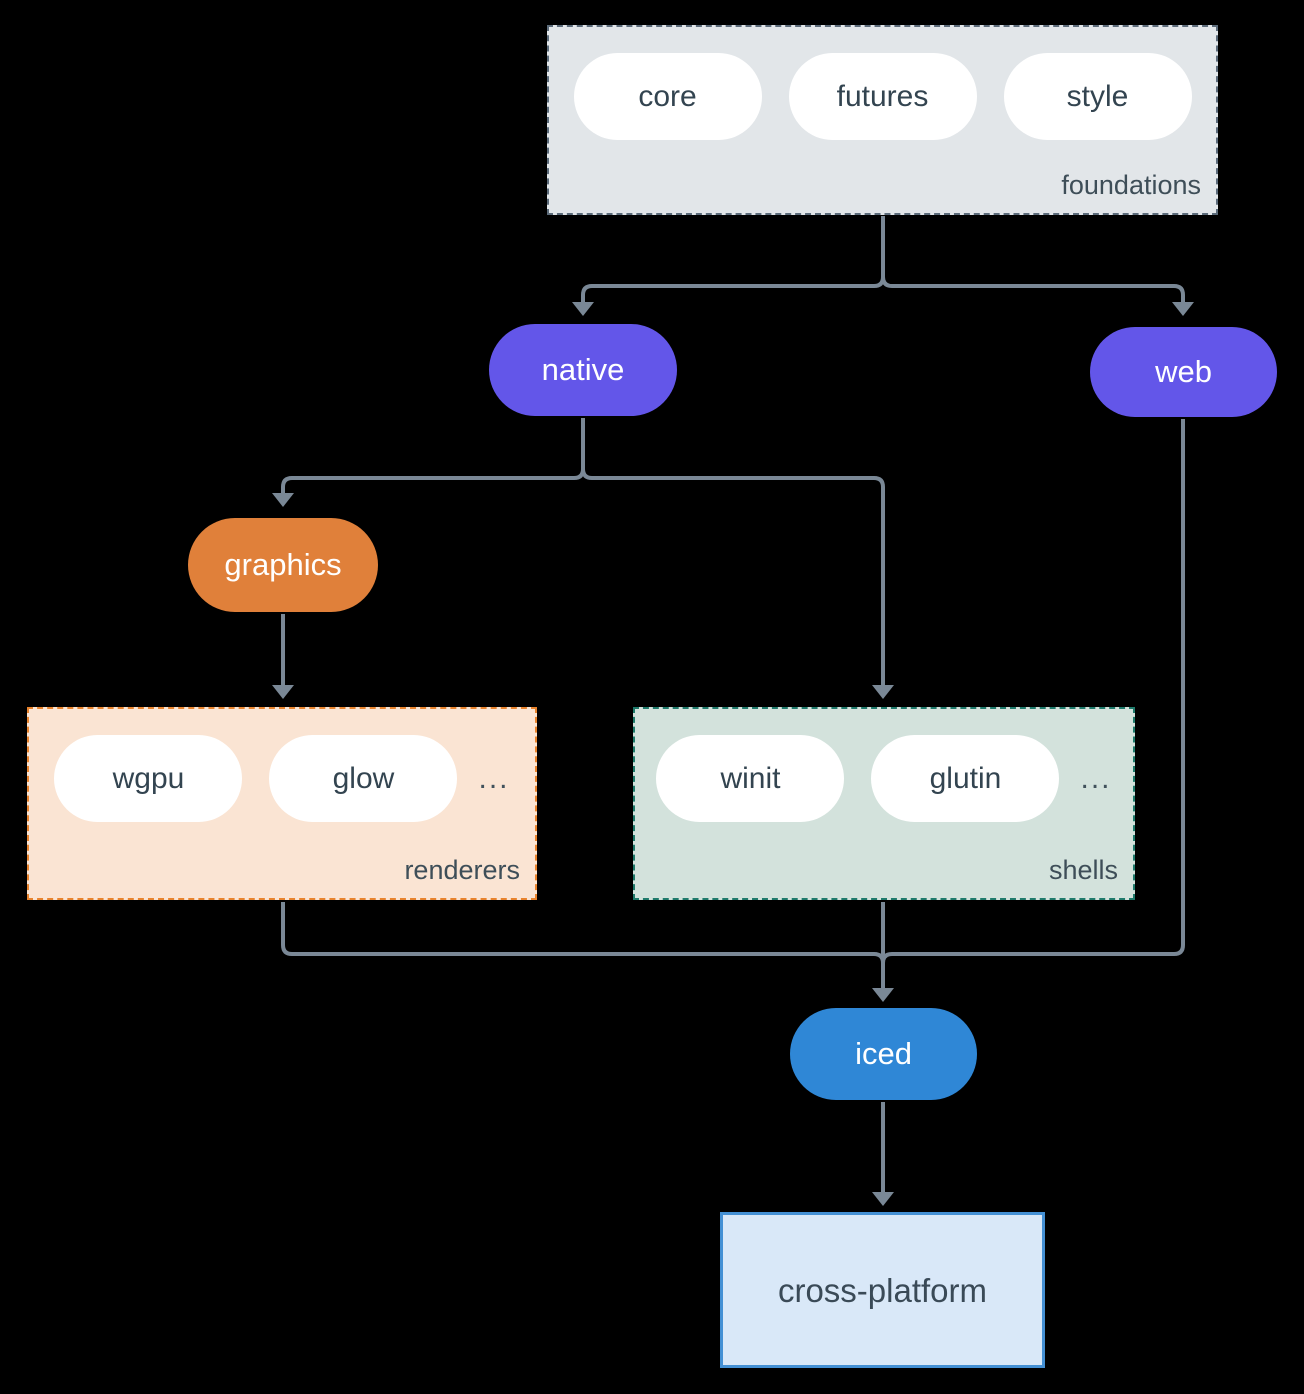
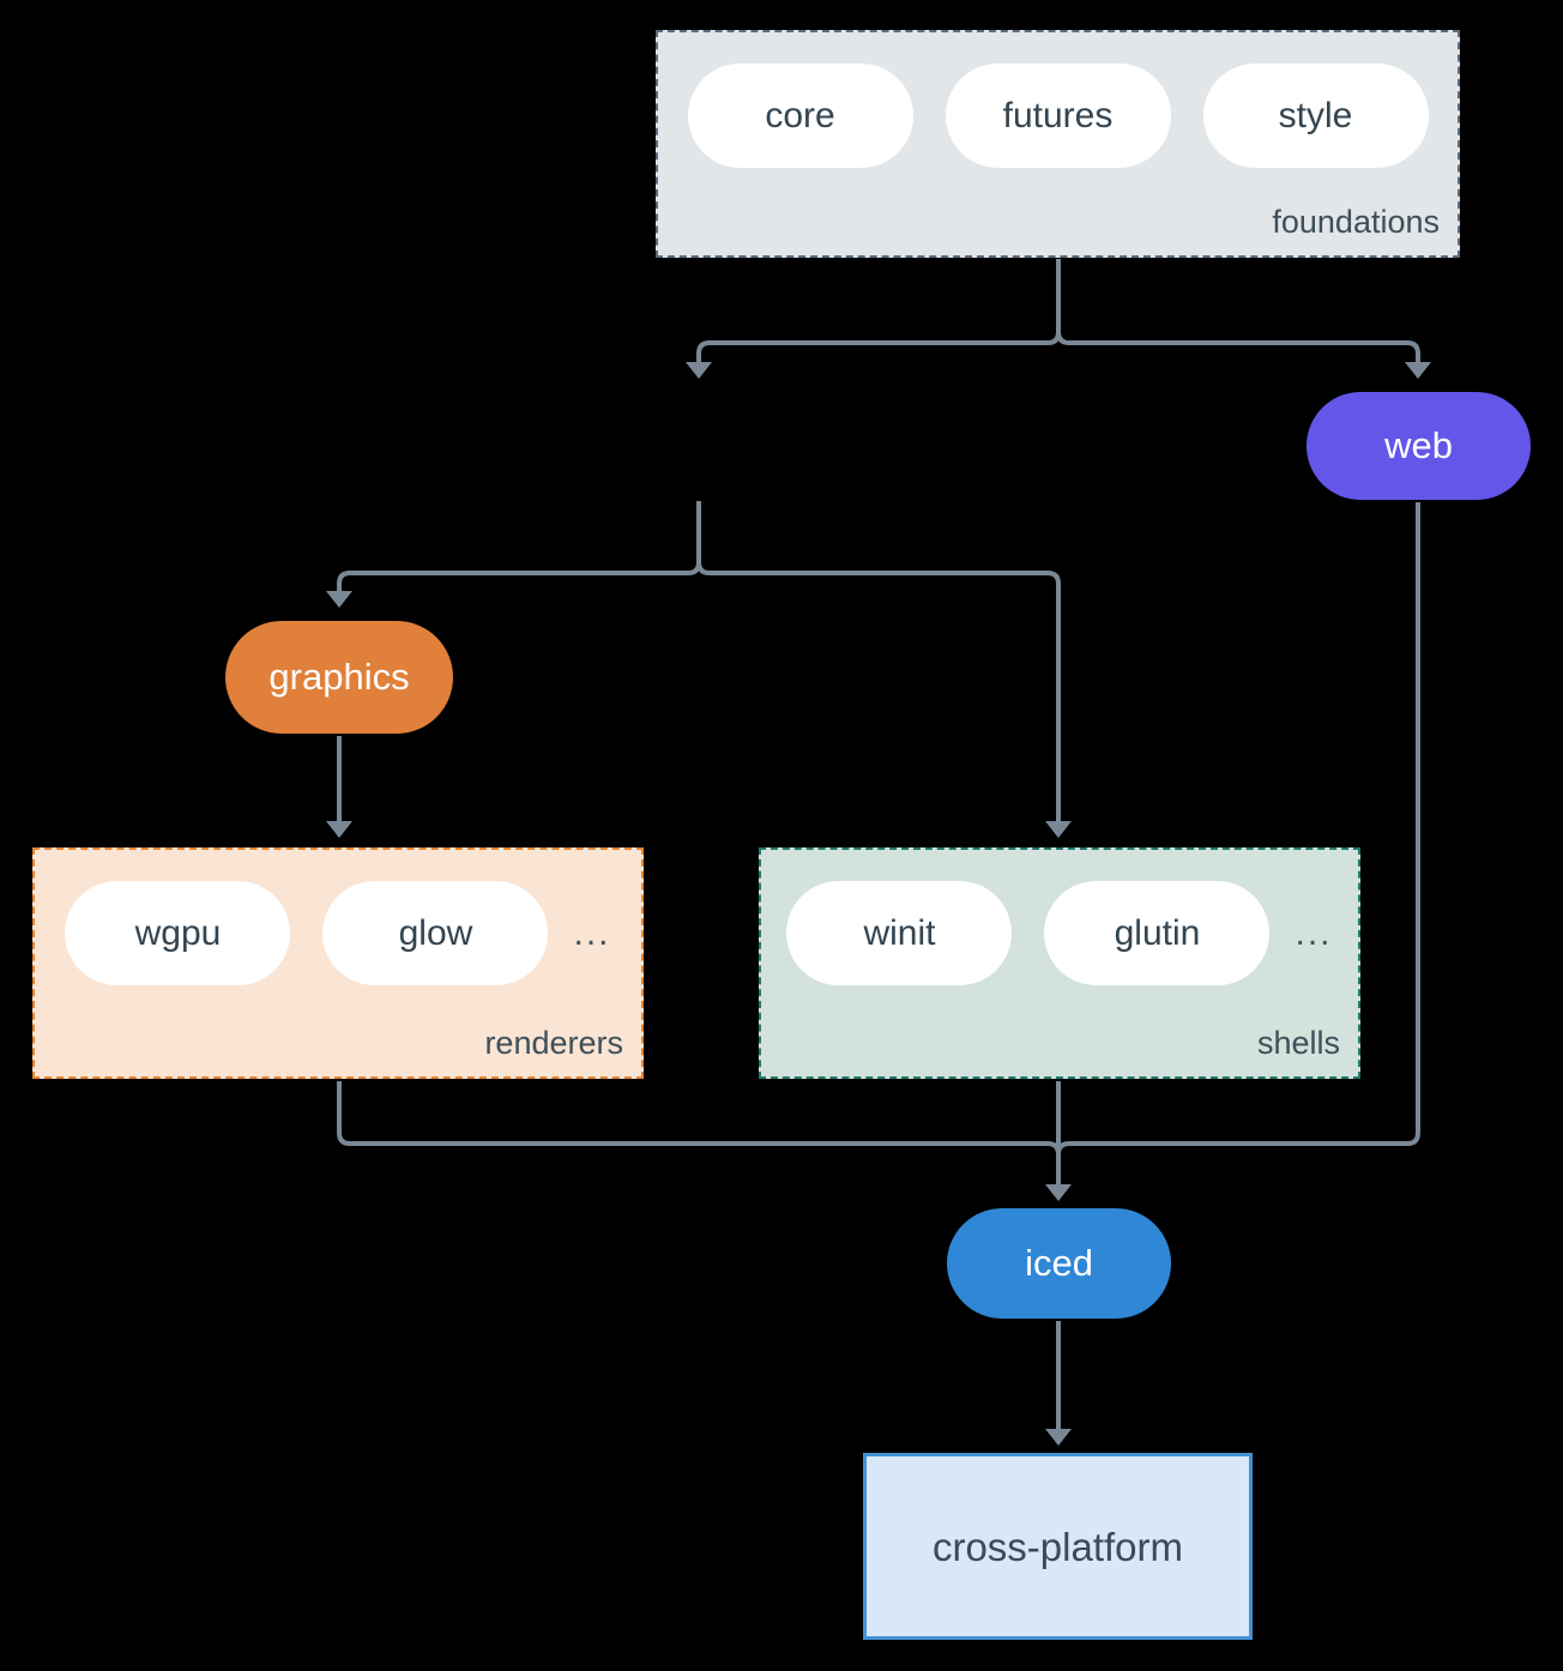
  core
  futures
  style
  foundations
- native
  web
  graphics
  wgpu
  glow
  ...
  renderers
  winit
  glutin
  ...
  shells
  iced
  cross-platform
